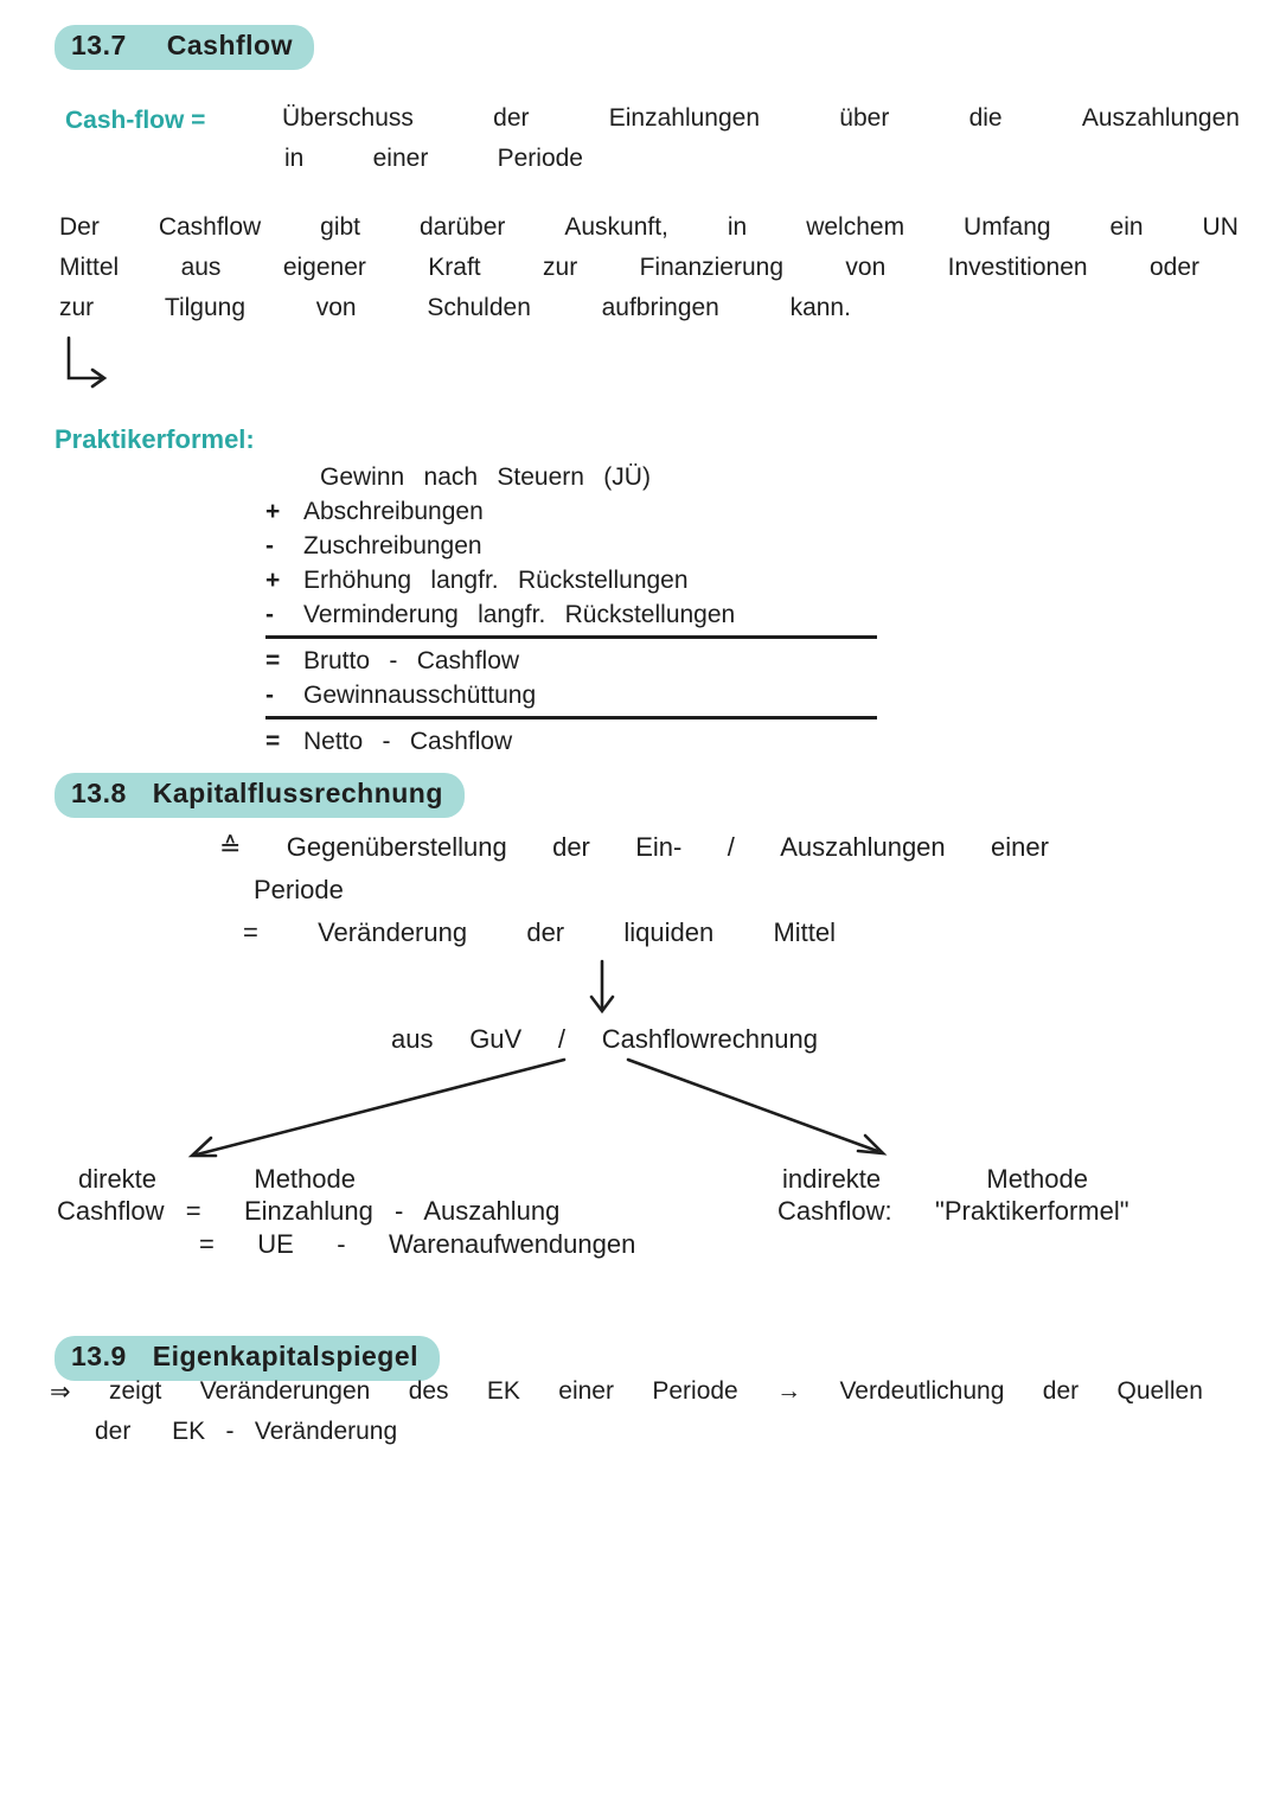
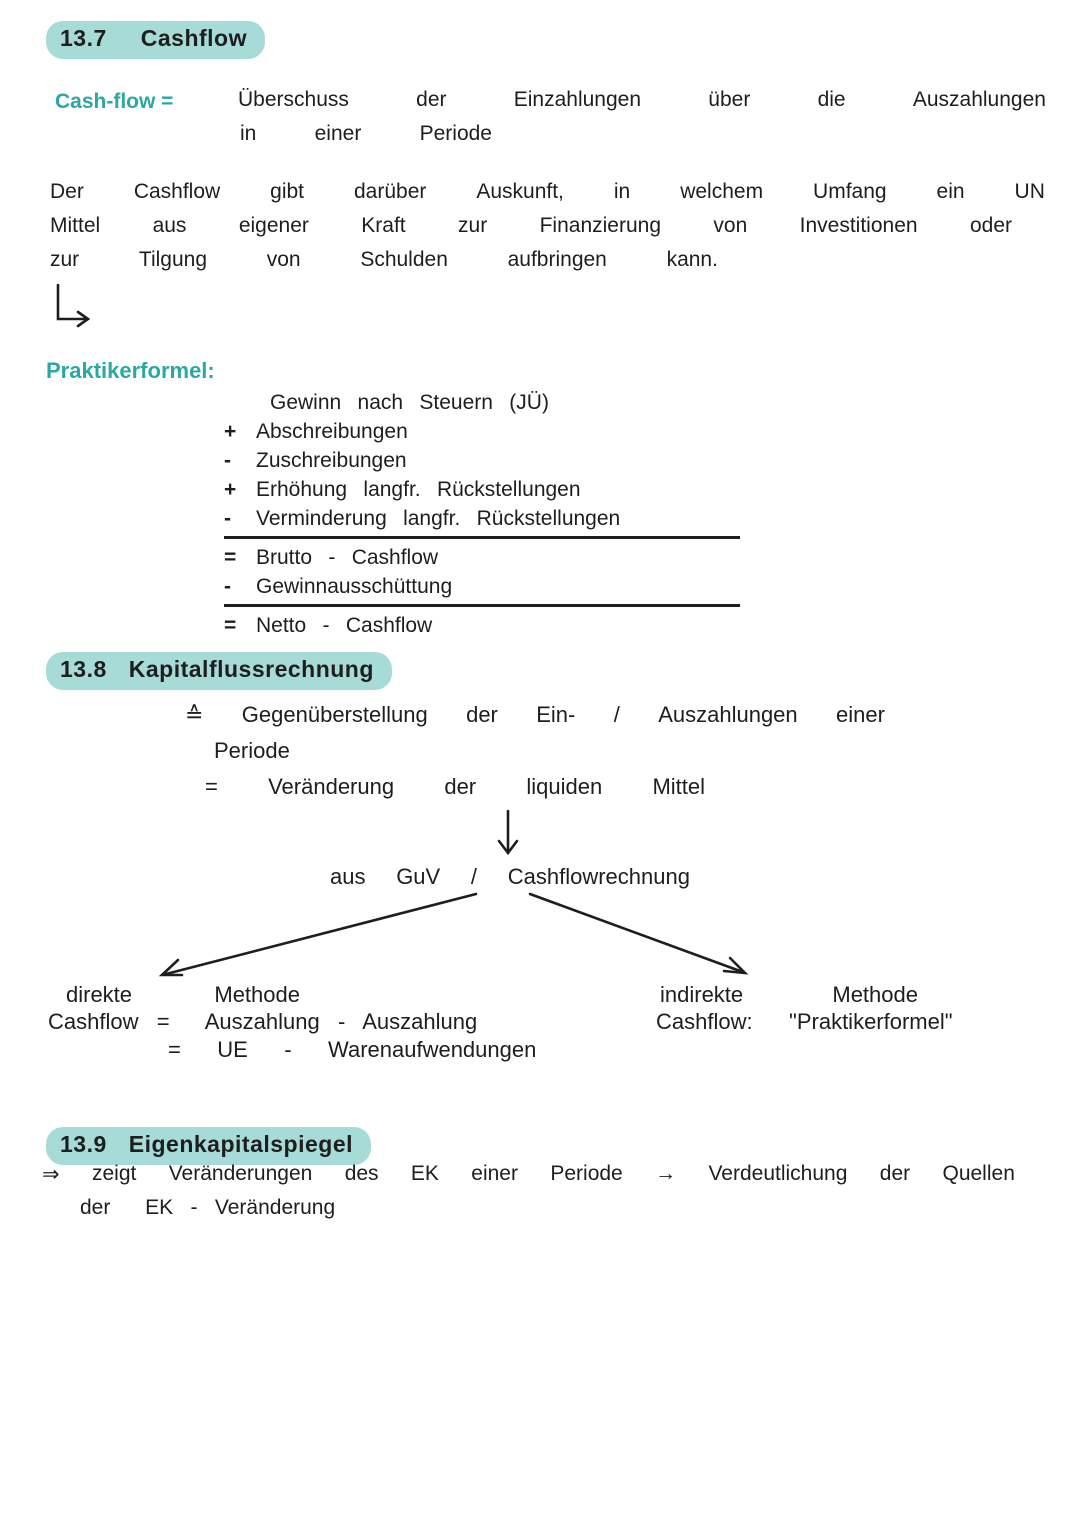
  13.7
  Cashflow
  Cash-flow =
  Überschuss
  der
  Einzahlungen
  über
  die
  Auszahlungen
  in
  einer
  Periode
  Der
  Cashflow
  gibt
  darüber
  Auskunft,
  in
  welchem
  Umfang
  ein
  UN
  Mittel
  aus
  eigener
  Kraft
  zur
  Finanzierung
  von
  Investitionen
  oder
  zur
  Tilgung
  von
  Schulden
  aufbringen
  kann.
  Praktikerformel:
  Gewinn nach Steuern (JÜ)
  +
  Abschreibungen
  -
  Zuschreibungen
  +
  Erhöhung langfr. Rückstellungen
  -
  Verminderung langfr. Rückstellungen
  =
  Brutto - Cashflow
  -
  Gewinnausschüttung
  =
  Netto - Cashflow
  13.8
  Kapitalflussrechnung
  ≙
  Gegenüberstellung
  der
  Ein-
  /
  Auszahlungen
  einer
  Periode
  =
  Veränderung
  der
  liquiden
  Mittel
  aus
  GuV
  /
  Cashflowrechnung
  direkte
  Methode
- Cashflow = Einzahlung - Auszahlung
+ Cashflow = Auszahlung - Auszahlung
  = UE - Warenaufwendungen
  indirekte
  Methode
  Cashflow: "Praktikerformel"
  13.9
  Eigenkapitalspiegel
  ⇒
  zeigt
  Veränderungen
  des
  EK
  einer
  Periode
  →
  Verdeutlichung
  der
  Quellen
  der EK - Veränderung
